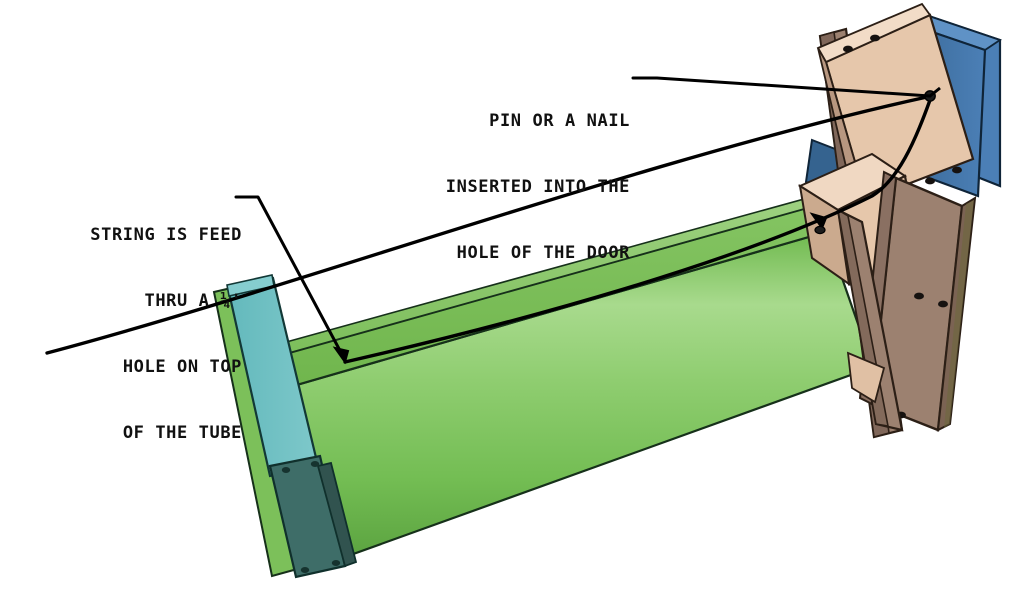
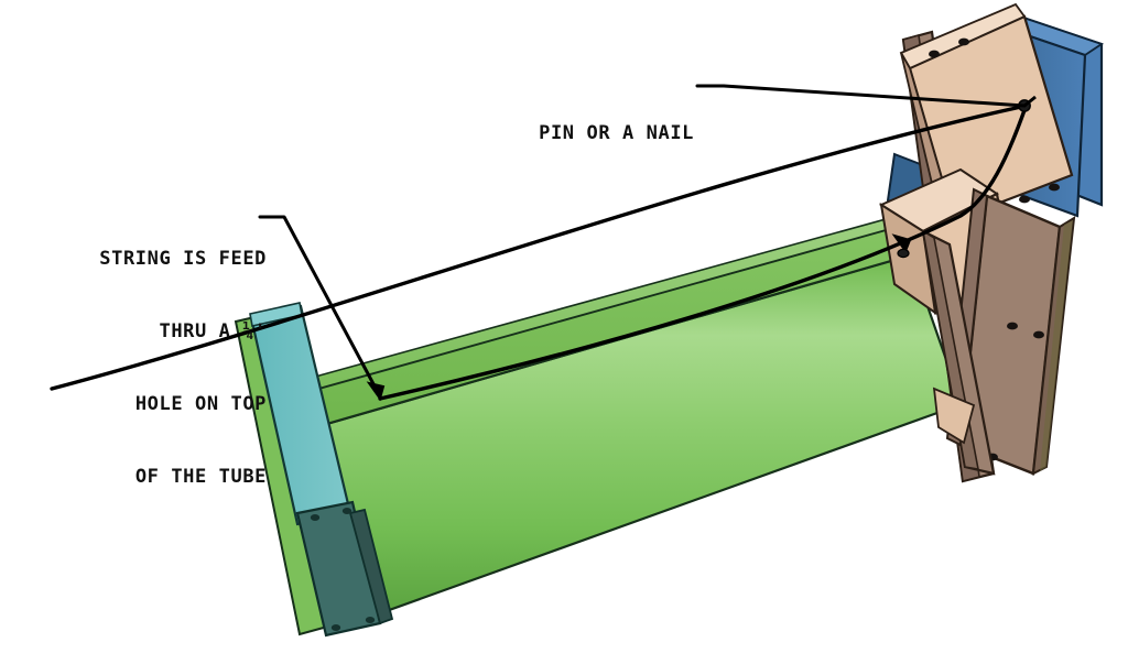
  PIN OR A NAIL
- INSERTED INTO THE
- HOLE OF THE DOOR
  STRING IS FEED
  THRU A ¼'
  HOLE ON TOP
  OF THE TUBE
